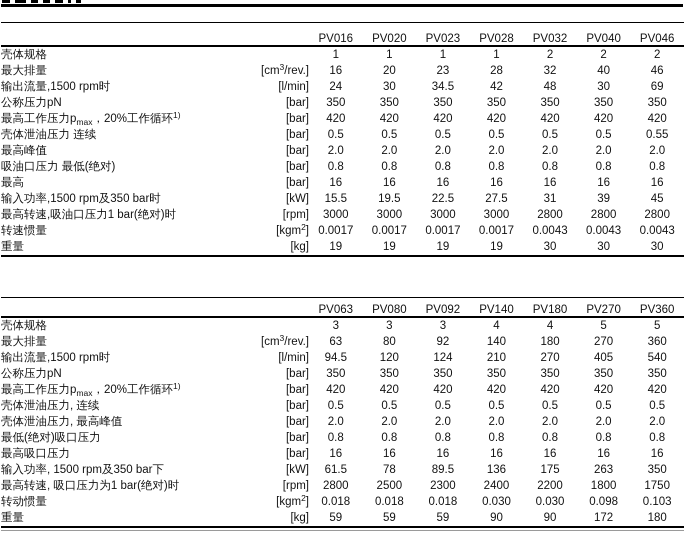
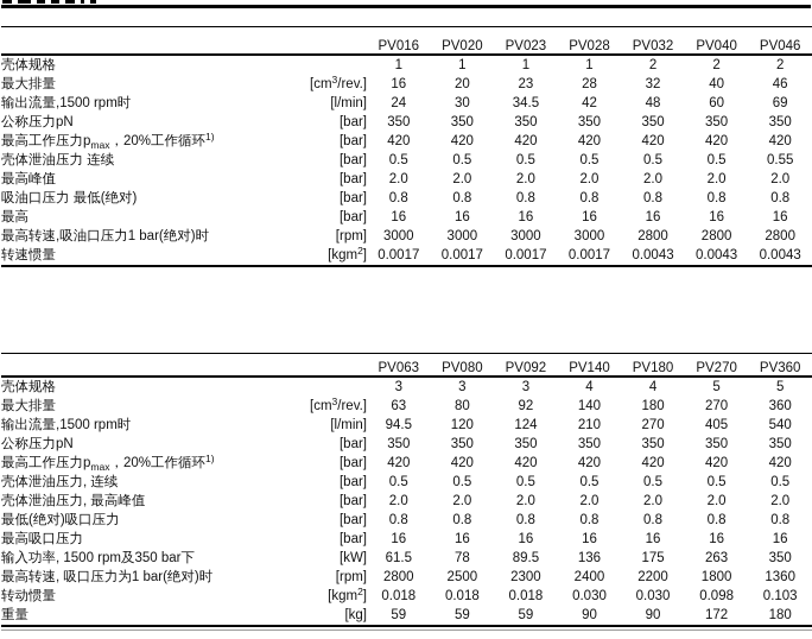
  		PV016	PV020	PV023	PV028	PV032	PV040	PV046
  壳体规格		1	1	1	1	2	2	2
  最大排量	[cm3/rev.]	16	20	23	28	32	40	46
- 输出流量,1500 rpm时	[l/min]	24	30	34.5	42	48	30	69
+ 输出流量,1500 rpm时	[l/min]	24	30	34.5	42	48	60	69
  公称压力pN	[bar]	350	350	350	350	350	350	350
  最高工作压力pmax，20%工作循环1)	[bar]	420	420	420	420	420	420	420
  壳体泄油压力 连续	[bar]	0.5	0.5	0.5	0.5	0.5	0.5	0.55
  最高峰值	[bar]	2.0	2.0	2.0	2.0	2.0	2.0	2.0
  吸油口压力 最低(绝对)	[bar]	0.8	0.8	0.8	0.8	0.8	0.8	0.8
  最高	[bar]	16	16	16	16	16	16	16
- 输入功率,1500 rpm及350 bar时	[kW]	15.5	19.5	22.5	27.5	31	39	45
  最高转速,吸油口压力1 bar(绝对)时	[rpm]	3000	3000	3000	3000	2800	2800	2800
  转速惯量	[kgm2]	0.0017	0.0017	0.0017	0.0017	0.0043	0.0043	0.0043
- 重量	[kg]	19	19	19	19	30	30	30
  		PV063	PV080	PV092	PV140	PV180	PV270	PV360
  壳体规格		3	3	3	4	4	5	5
  最大排量	[cm3/rev.]	63	80	92	140	180	270	360
  输出流量,1500 rpm时	[l/min]	94.5	120	124	210	270	405	540
  公称压力pN	[bar]	350	350	350	350	350	350	350
  最高工作压力pmax，20%工作循环1)	[bar]	420	420	420	420	420	420	420
  壳体泄油压力, 连续	[bar]	0.5	0.5	0.5	0.5	0.5	0.5	0.5
  壳体泄油压力, 最高峰值	[bar]	2.0	2.0	2.0	2.0	2.0	2.0	2.0
  最低(绝对)吸口压力	[bar]	0.8	0.8	0.8	0.8	0.8	0.8	0.8
  最高吸口压力	[bar]	16	16	16	16	16	16	16
  输入功率, 1500 rpm及350 bar下	[kW]	61.5	78	89.5	136	175	263	350
- 最高转速, 吸口压力为1 bar(绝对)时	[rpm]	2800	2500	2300	2400	2200	1800	1750
+ 最高转速, 吸口压力为1 bar(绝对)时	[rpm]	2800	2500	2300	2400	2200	1800	1360
  转动惯量	[kgm2]	0.018	0.018	0.018	0.030	0.030	0.098	0.103
  重量	[kg]	59	59	59	90	90	172	180
